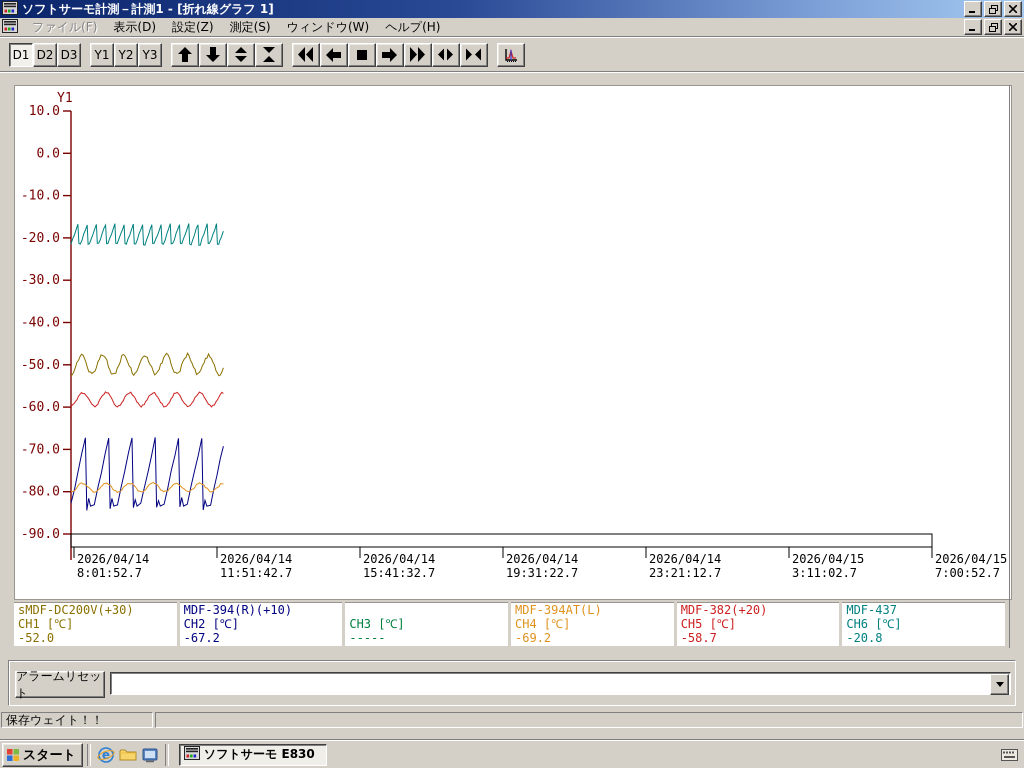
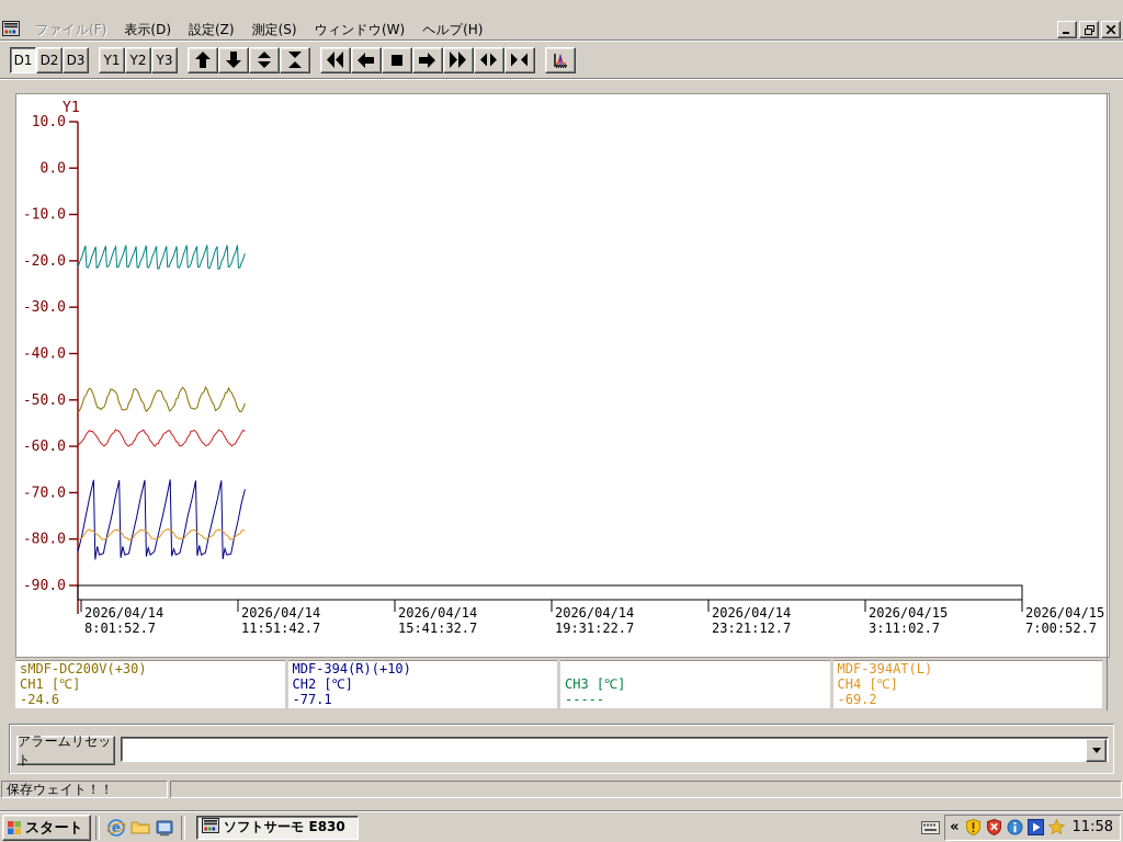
- ソフトサーモ計測－計測1 - [折れ線グラフ 1]
  ファイル(F) 表示(D) 設定(Z) 測定(S) ウィンドウ(W) ヘルプ(H)
  D1
  D2
  D3
  Y1
  Y2
  Y3
  Y1
  10.0
  0.0
  -10.0
  -20.0
  -30.0
  -40.0
  -50.0
  -60.0
  -70.0
  -80.0
  -90.0
  2026/04/14
  8:01:52.7
  2026/04/14
  11:51:42.7
  2026/04/14
  15:41:32.7
  2026/04/14
  19:31:22.7
  2026/04/14
  23:21:12.7
  2026/04/15
  3:11:02.7
  2026/04/15
  7:00:52.7
  sMDF-DC200V(+30)
  CH1 [℃]
- -52.0
+ -24.6
  MDF-394(R)(+10)
  CH2 [℃]
- -67.2
+ -77.1
  CH3 [℃]
  -----
  MDF-394AT(L)
  CH4 [℃]
  -69.2
- MDF-382(+20)
- CH5 [℃]
- -58.7
- MDF-437
- CH6 [℃]
- -20.8
  アラームリセット
  保存ウェイト！！
  スタート
  e
  ソフトサーモ E830
+ «
+ 11:58
